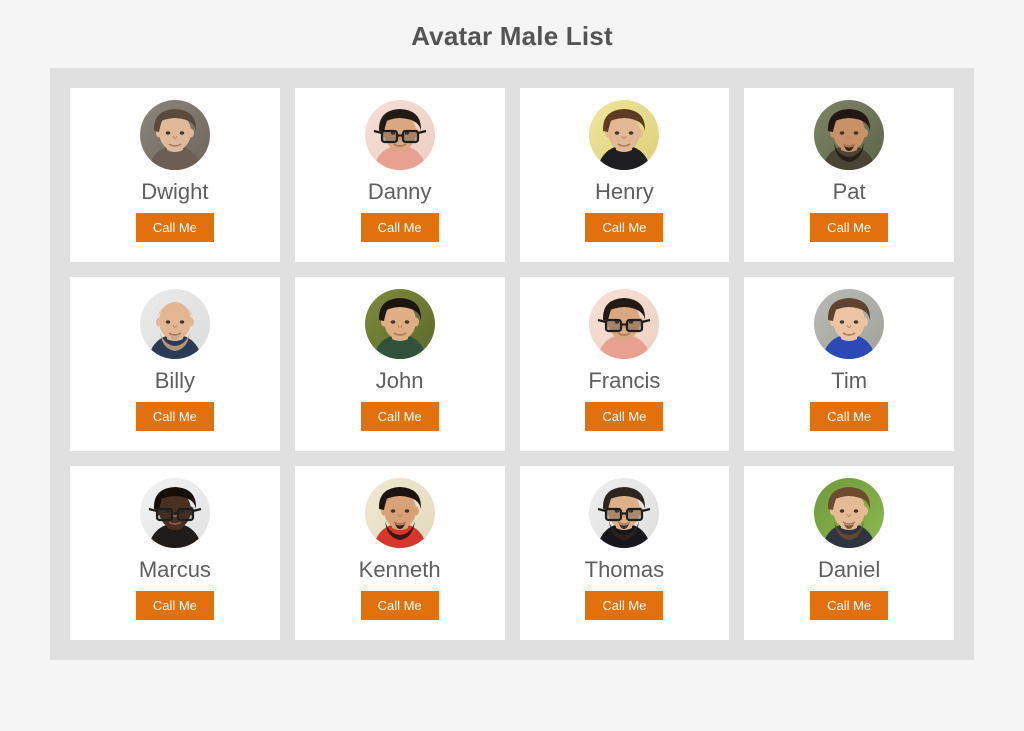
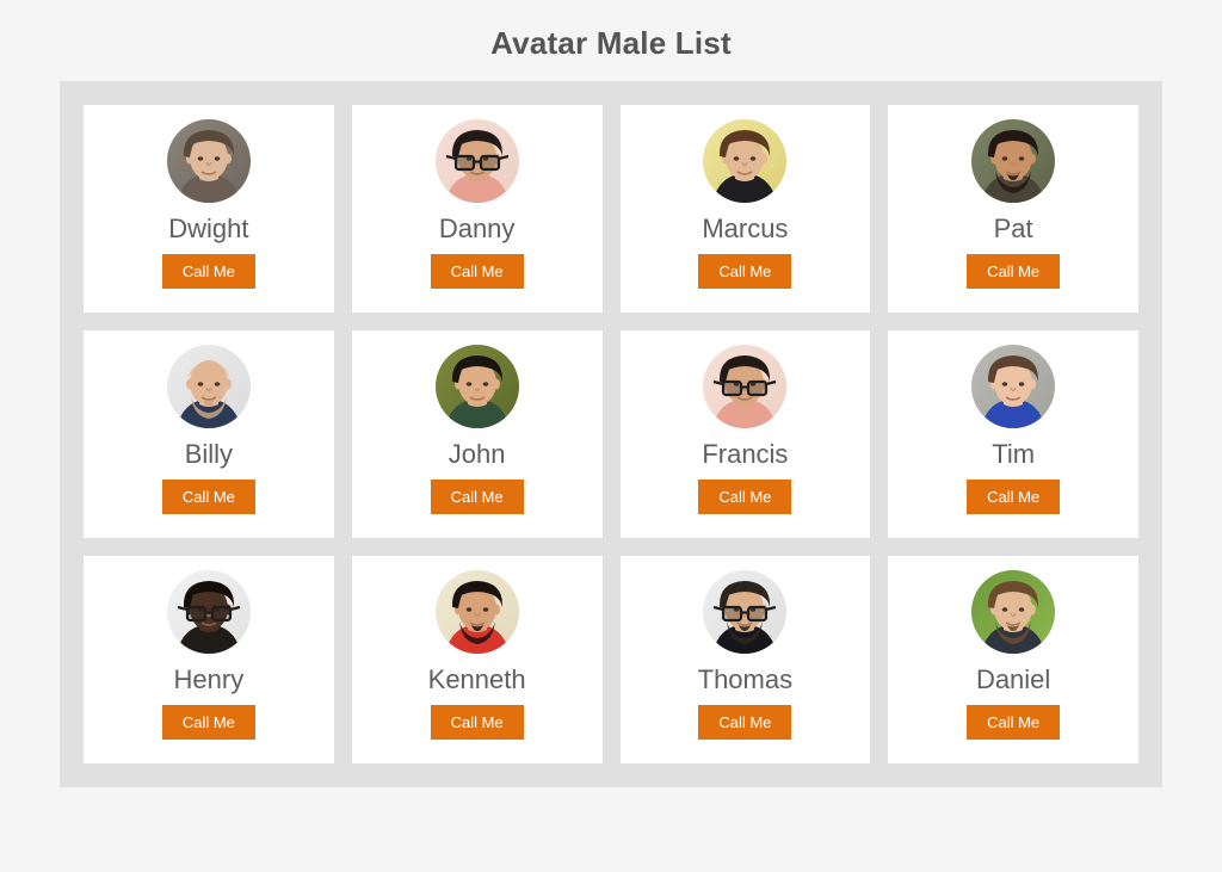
  Avatar Male List
  Dwight
  Call Me
  Danny
  Call Me
- Henry
+ Marcus
  Call Me
  Pat
  Call Me
  Billy
  Call Me
  John
  Call Me
  Francis
  Call Me
  Tim
  Call Me
- Marcus
+ Henry
  Call Me
  Kenneth
  Call Me
  Thomas
  Call Me
  Daniel
  Call Me
